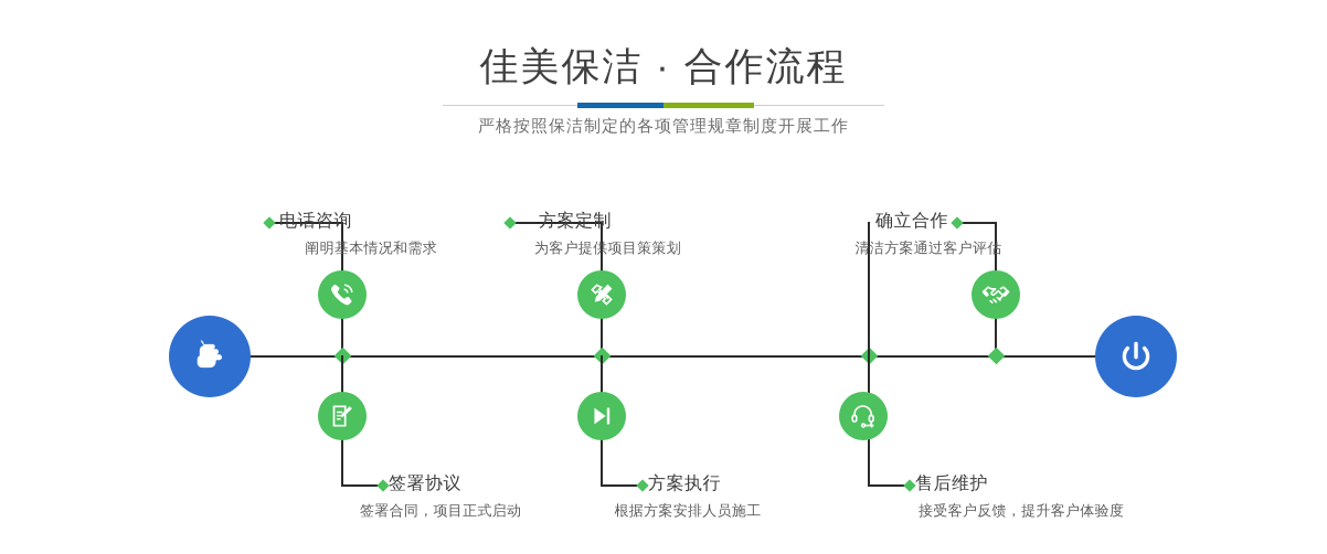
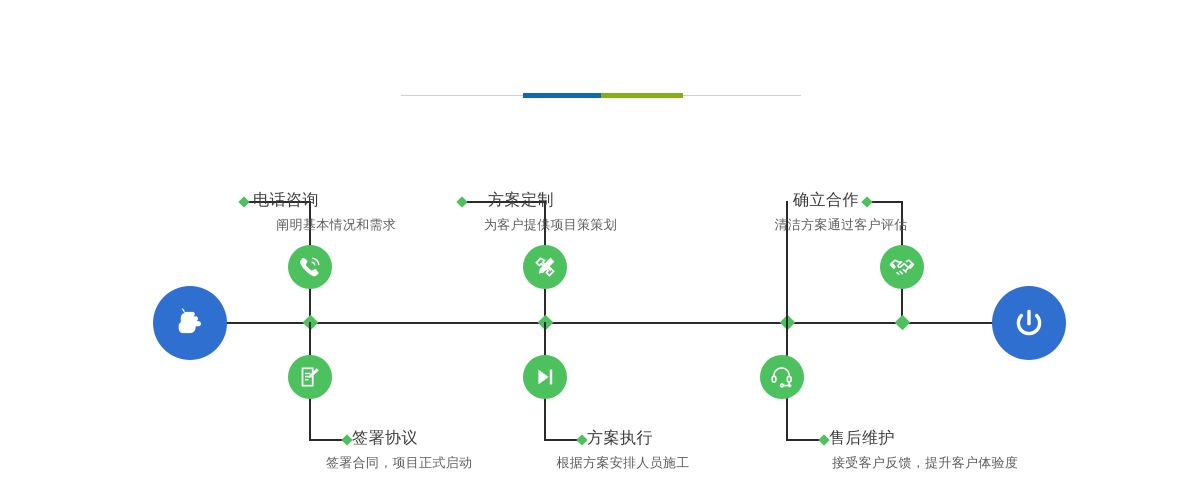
- 佳美保洁 · 合作流程
- 严格按照保洁制定的各项管理规章制度开展工作
  电话咨询
  阐明基本情况和需求
  签署协议
  签署合同，项目正式启动
  方案定制
  为客户提供项目策策划
  方案执行
  根据方案安排人员施工
  确立合作
  清洁方案通过客户评估
  售后维护
  接受客户反馈，提升客户体验度
